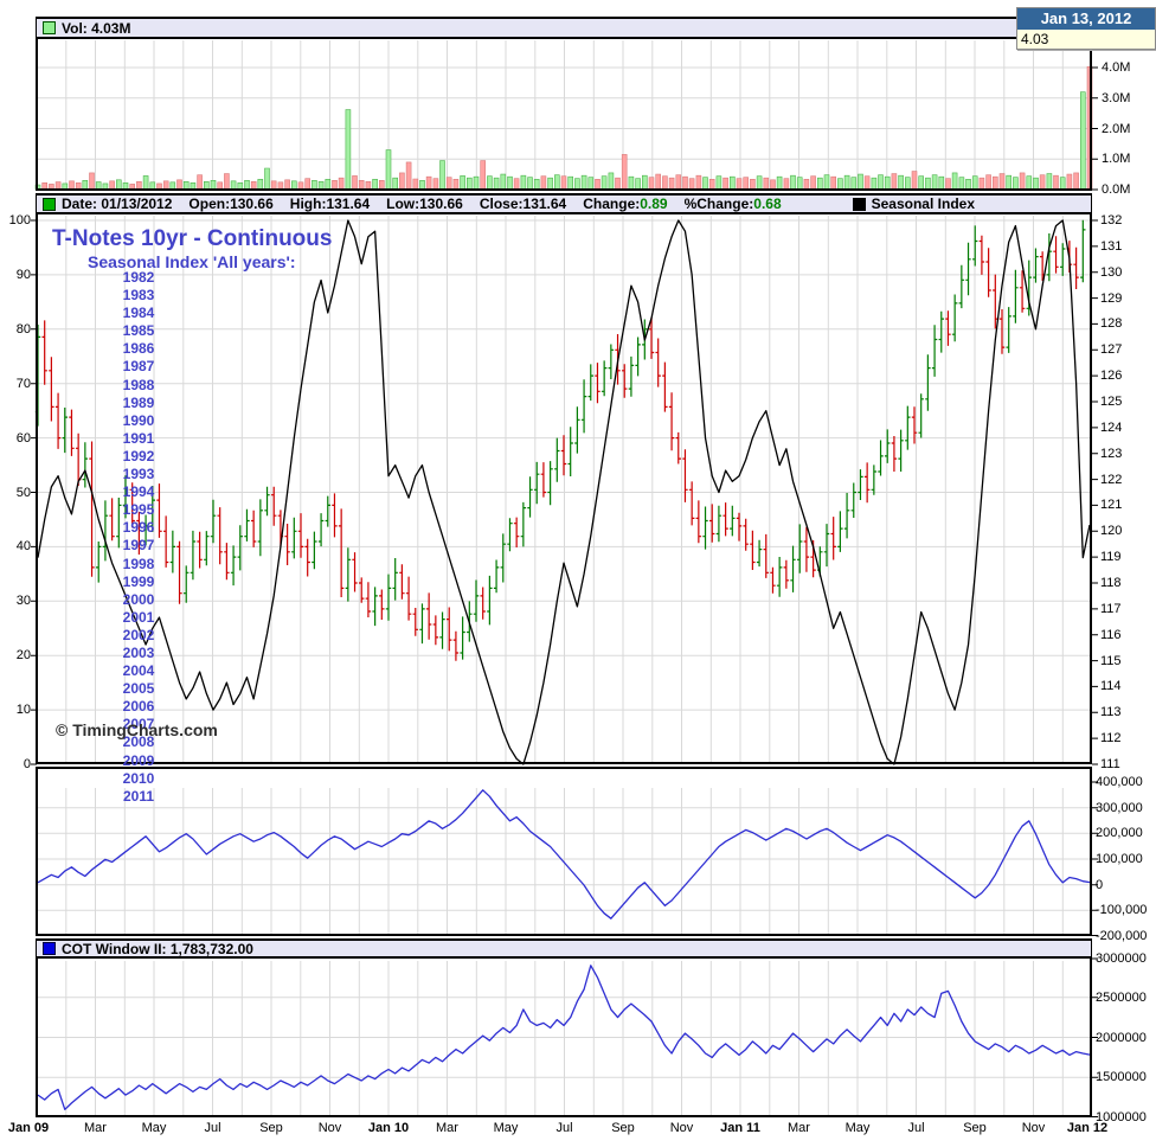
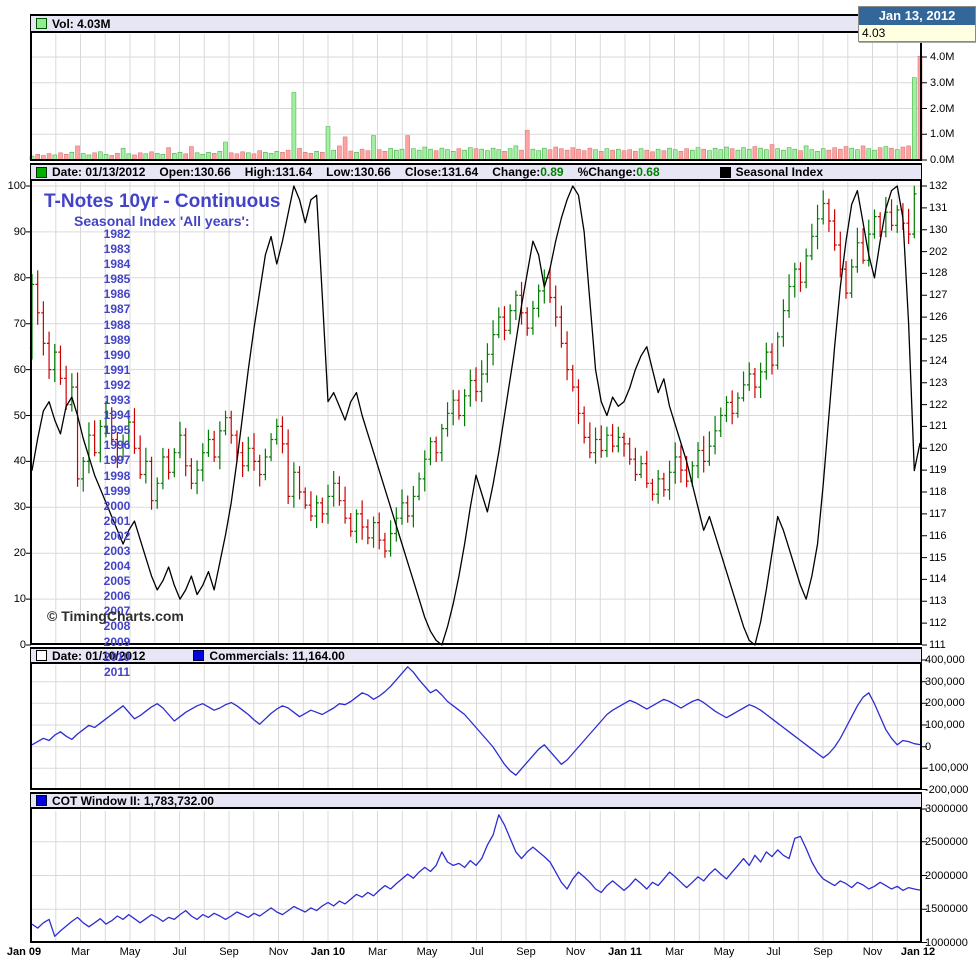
  Vol: 4.03M
  Date: 01/13/2012
  Open:130.66
  High:131.64
  Low:130.66
  Close:131.64
  Change:
  0.89
  %Change:
  0.68
  Seasonal Index
+ Date: 01/10/2012
+ Commercials: 11,164.00
  COT Window II: 1,783,732.00
  T-Notes 10yr - Continuous
  Seasonal Index 'All years':
  1982
  1983
  1984
  1985
  1986
  1987
  1988
  1989
  1990
  1991
  1992
  1993
  1994
  1995
  1996
  1997
  1998
  1999
  2000
  2001
  2002
  2003
  2004
  2005
  2006
  2007
  2008
  2009
  2010
  2011
  © TimingCharts.com
  Jan 13, 2012
  4.03
  4.0M
  3.0M
  2.0M
  1.0M
  0.0M
  132
  131
  130
- 129
+ 202
  128
  127
  126
  125
  124
  123
  122
  121
  120
  119
  118
  117
  116
  115
  114
  113
  112
  111
  100
  90
  80
  70
  60
  50
  40
  30
  20
  10
  0
  400,000
  300,000
  200,000
  100,000
  0
  -100,000
  -200,000
  3000000
  2500000
  2000000
  1500000
  1000000
  Jan 09
  Mar
  May
  Jul
  Sep
  Nov
  Jan 10
  Mar
  May
  Jul
  Sep
  Nov
  Jan 11
  Mar
  May
  Jul
  Sep
  Nov
  Jan 12
